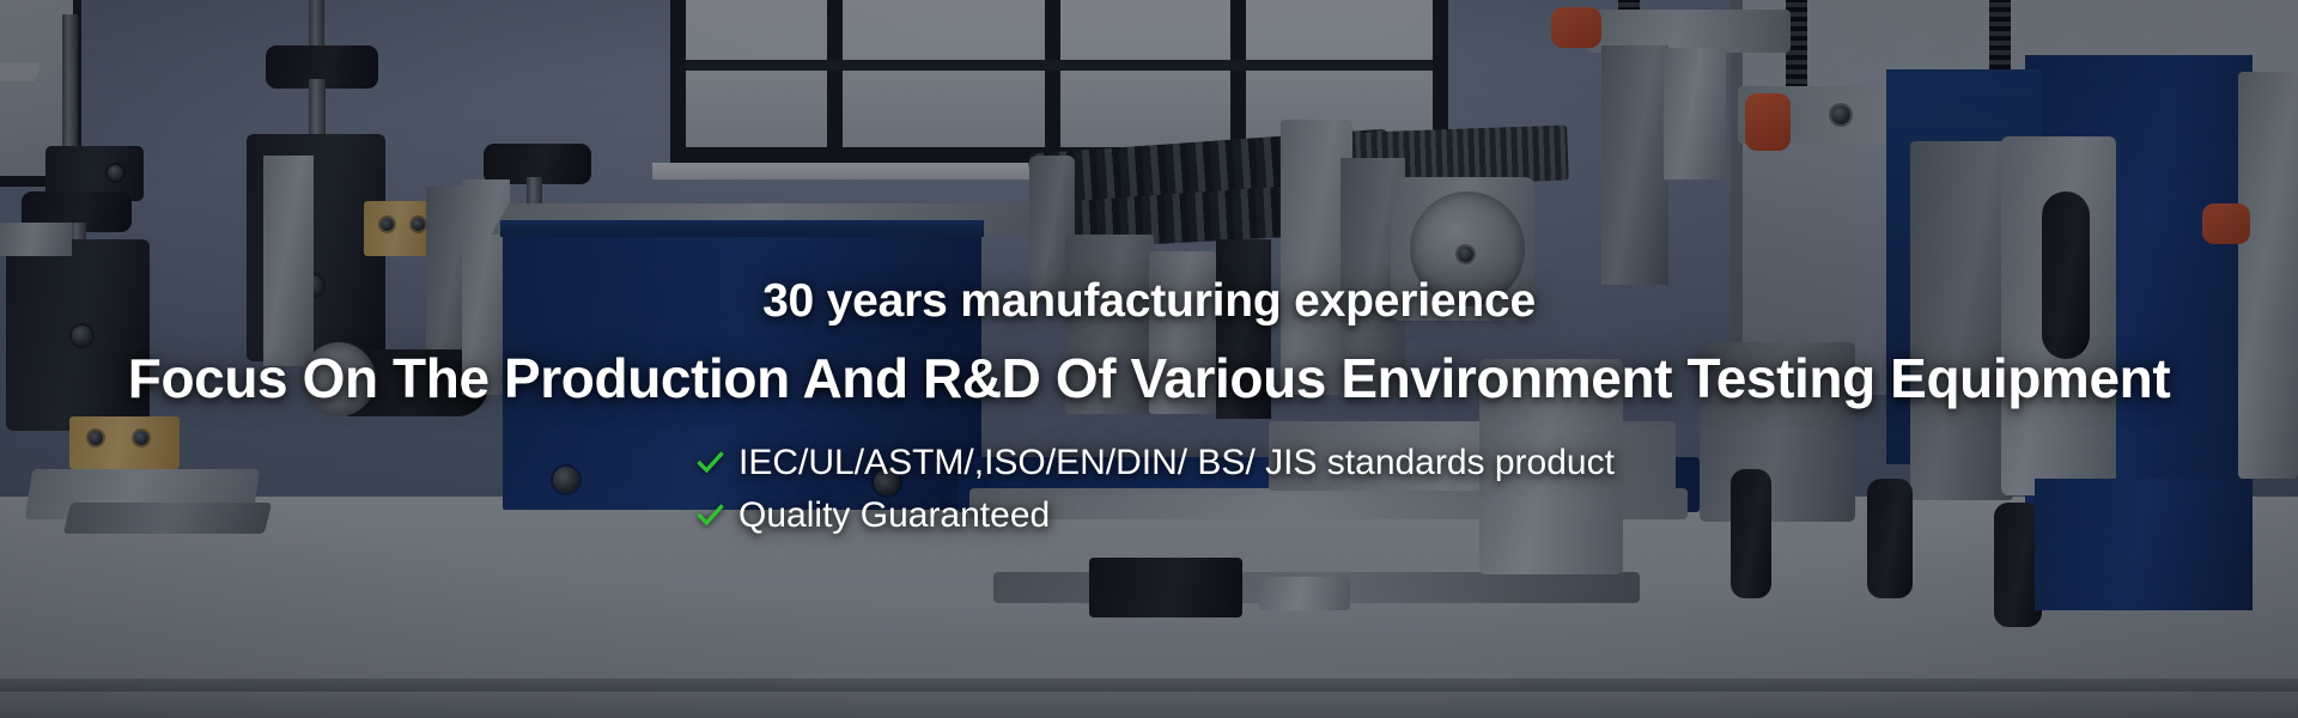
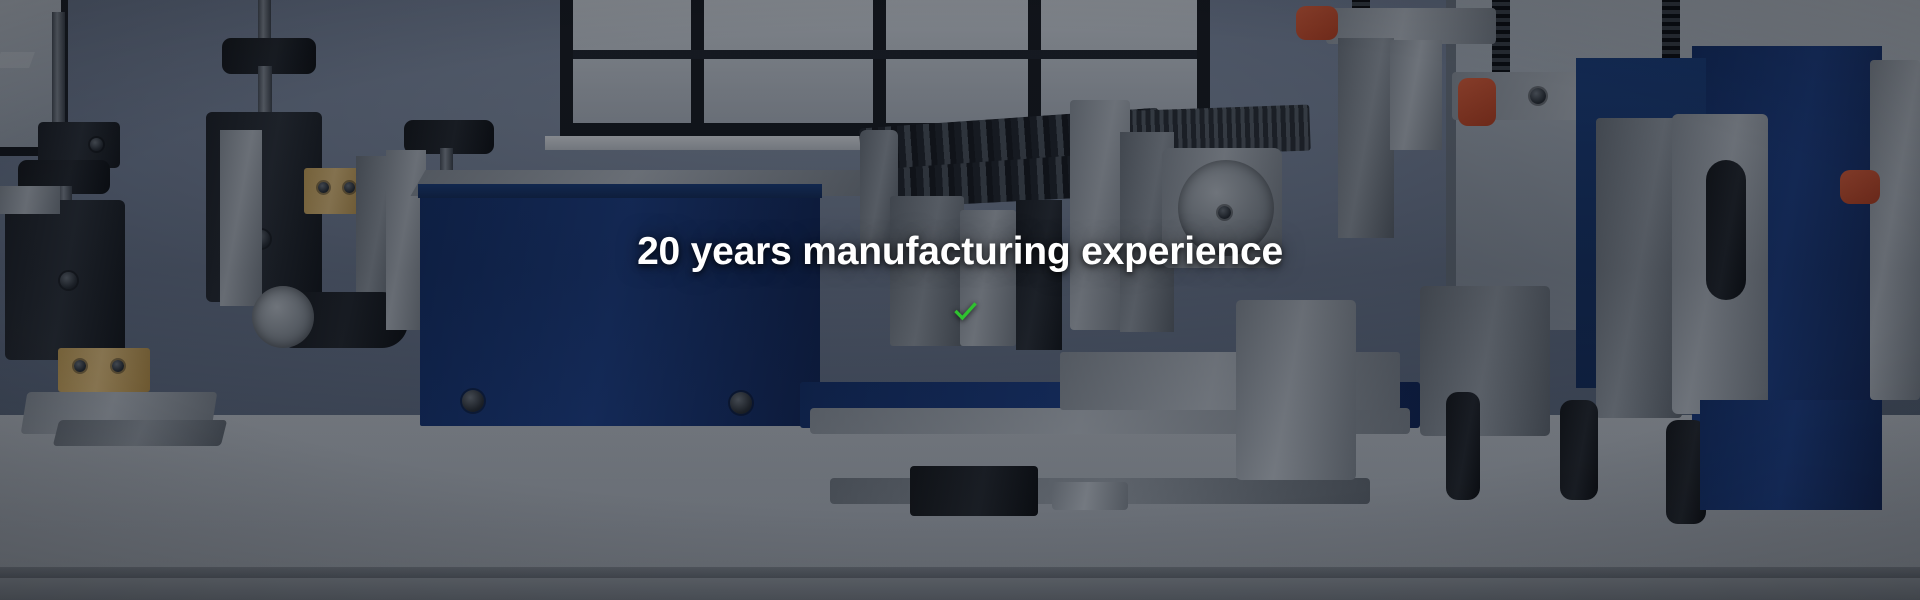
- 30 years manufacturing experience
+ 20 years manufacturing experience
- Focus On The Production And R&D Of Various Environment Testing Equipment
- IEC/UL/ASTM/,ISO/EN/DIN/ BS/ JIS standards product
- Quality Guaranteed
